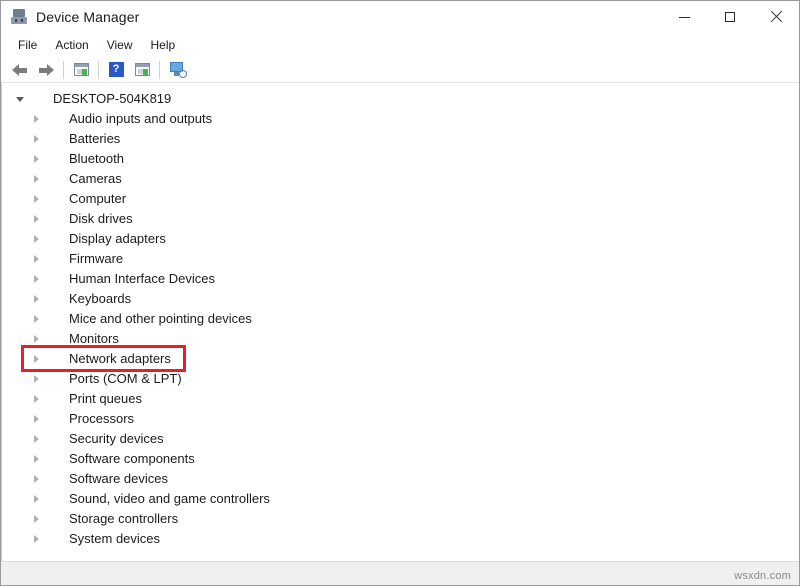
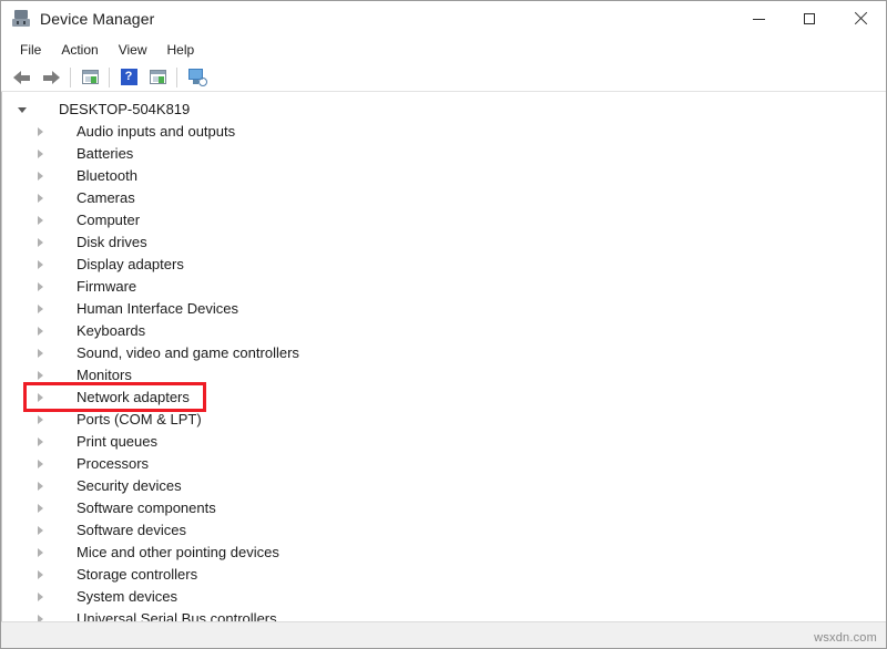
  Device Manager
  File
  Action
  View
  Help
  ?
  DESKTOP-504K819
  Audio inputs and outputs
  Batteries
  Bluetooth
  Cameras
  Computer
  Disk drives
  Display adapters
  Firmware
  Human Interface Devices
  Keyboards
- Mice and other pointing devices
+ Sound, video and game controllers
  Monitors
  Network adapters
  Ports (COM & LPT)
  Print queues
  Processors
  Security devices
  Software components
  Software devices
- Sound, video and game controllers
+ Mice and other pointing devices
  Storage controllers
  System devices
+ Universal Serial Bus controllers
  wsxdn.com
